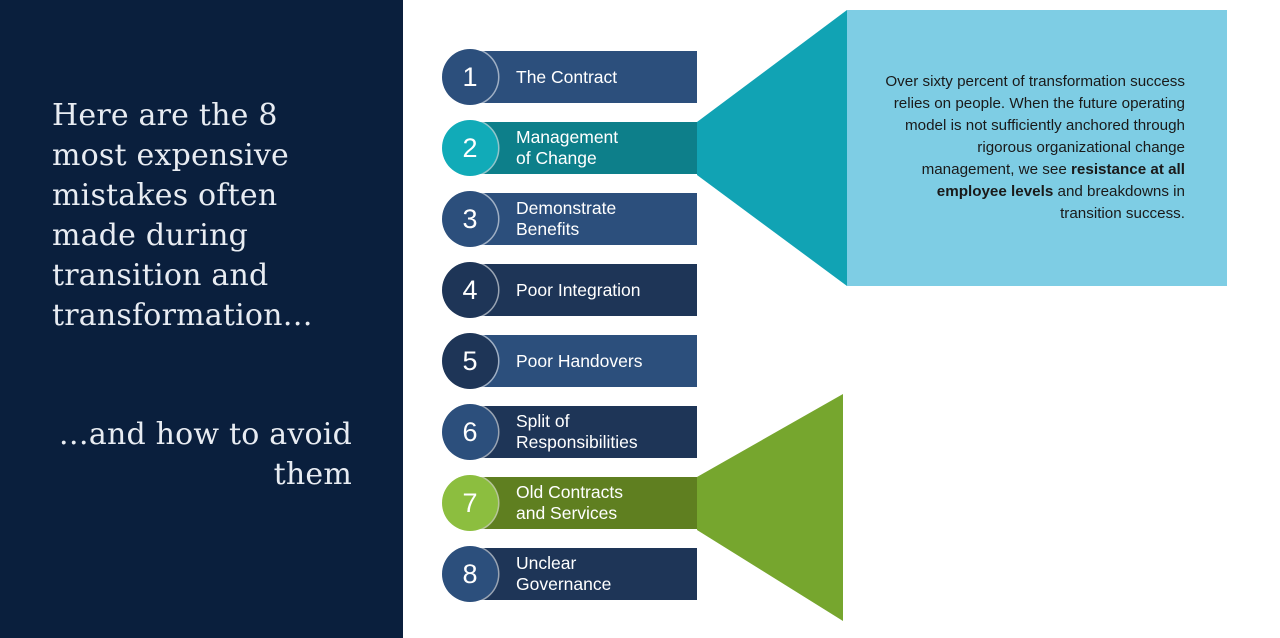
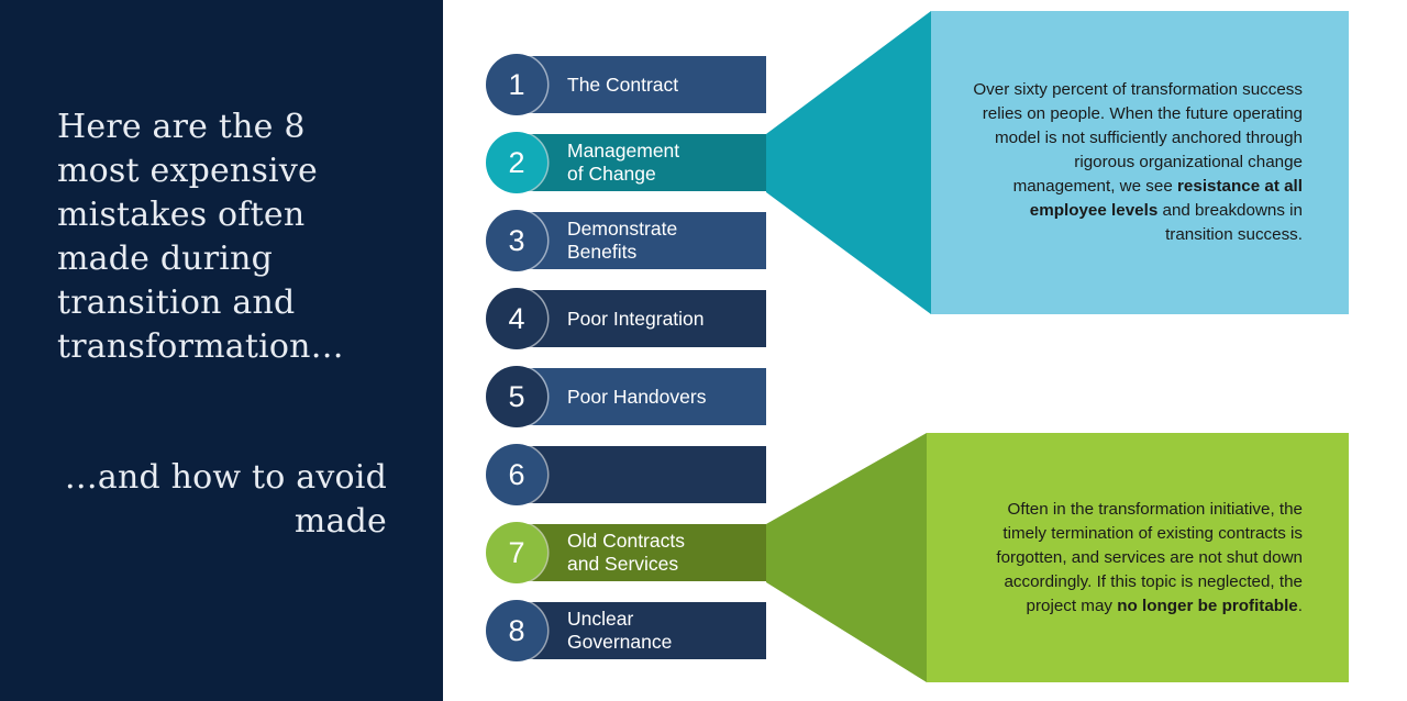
  Here are the 8 most expensive mistakes often made during transition and transformation…
- …and how to avoid them
+ …and how to avoid made
  Over sixty percent of transformation success relies on people. When the future operating model is not sufficiently anchored through rigorous organizational change management, we see resistance at all employee levels and breakdowns in transition success.
+ Often in the transformation initiative, the timely termination of existing contracts is forgotten, and services are not shut down accordingly. If this topic is neglected, the project may no longer be profitable.
  The Contract
  1
  Management
  of Change
  2
  Demonstrate
  Benefits
  3
  Poor Integration
  4
  Poor Handovers
  5
- Split of
- Responsibilities
  6
  Old Contracts
  and Services
  7
  Unclear
  Governance
  8
